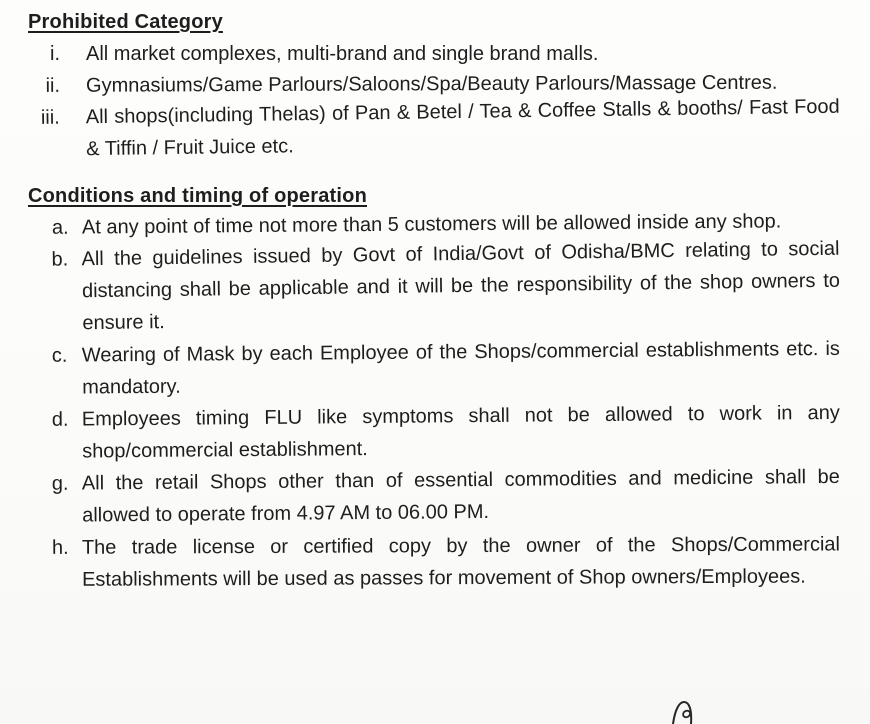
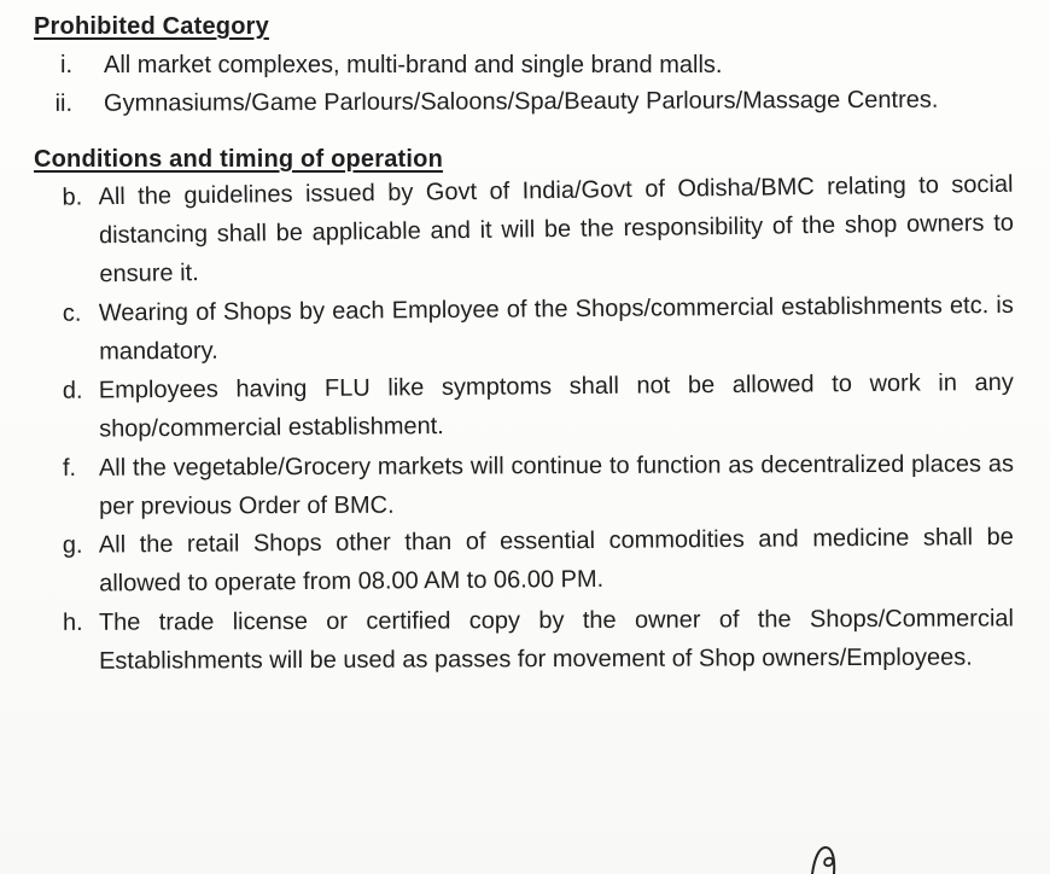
  Prohibited Category
  i.
  All market complexes, multi-brand and single brand malls.
  ii.
  Gymnasiums/Game Parlours/Saloons/Spa/Beauty Parlours/Massage Centres.
- iii.
- All shops(including Thelas) of Pan & Betel / Tea & Coffee Stalls & booths/ Fast Food & Tiffin / Fruit Juice etc.
  Conditions and timing of operation
- a.
- At any point of time not more than 5 customers will be allowed inside any shop.
  b.
  All the guidelines issued by Govt of India/Govt of Odisha/BMC relating to social distancing shall be applicable and it will be the responsibility of the shop owners to ensure it.
  c.
- Wearing of Mask by each Employee of the Shops/commercial establishments etc. is mandatory.
+ Wearing of Shops by each Employee of the Shops/commercial establishments etc. is mandatory.
  d.
- Employees timing FLU like symptoms shall not be allowed to work in any shop/commercial establishment.
+ Employees having FLU like symptoms shall not be allowed to work in any shop/commercial establishment.
+ f.
+ All the vegetable/Grocery markets will continue to function as decentralized places as per previous Order of BMC.
  g.
- All the retail Shops other than of essential commodities and medicine shall be allowed to operate from 4.97 AM to 06.00 PM.
+ All the retail Shops other than of essential commodities and medicine shall be allowed to operate from 08.00 AM to 06.00 PM.
  h.
  The trade license or certified copy by the owner of the Shops/Commercial Establishments will be used as passes for movement of Shop owners/Employees.
